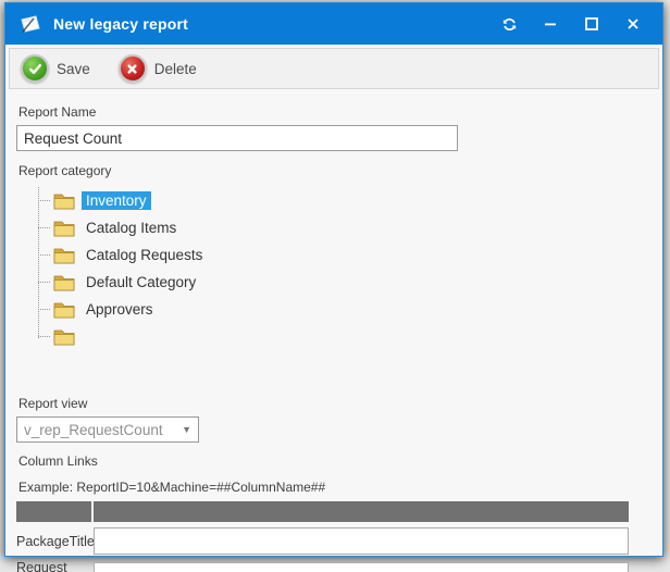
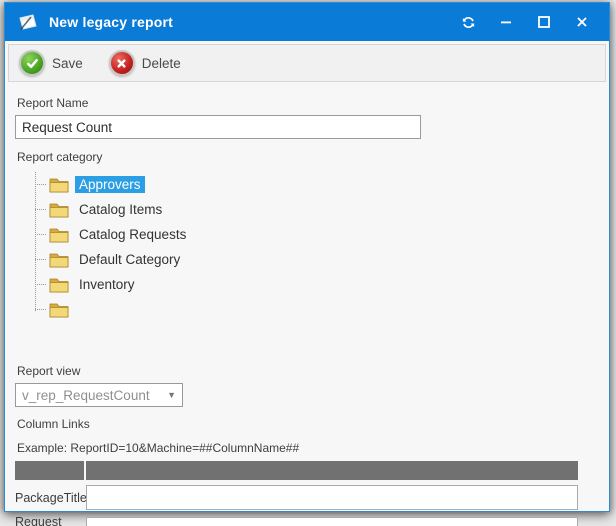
  New legacy report
  Save
  Delete
  Report Name
  Request Count
  Report category
- Inventory
+ Approvers
  Catalog Items
  Catalog Requests
  Default Category
- Approvers
+ Inventory
  Report view
  v_rep_RequestCount
  ▼
  Column Links
  Example: ReportID=10&Machine=##ColumnName##
  PackageTitle
